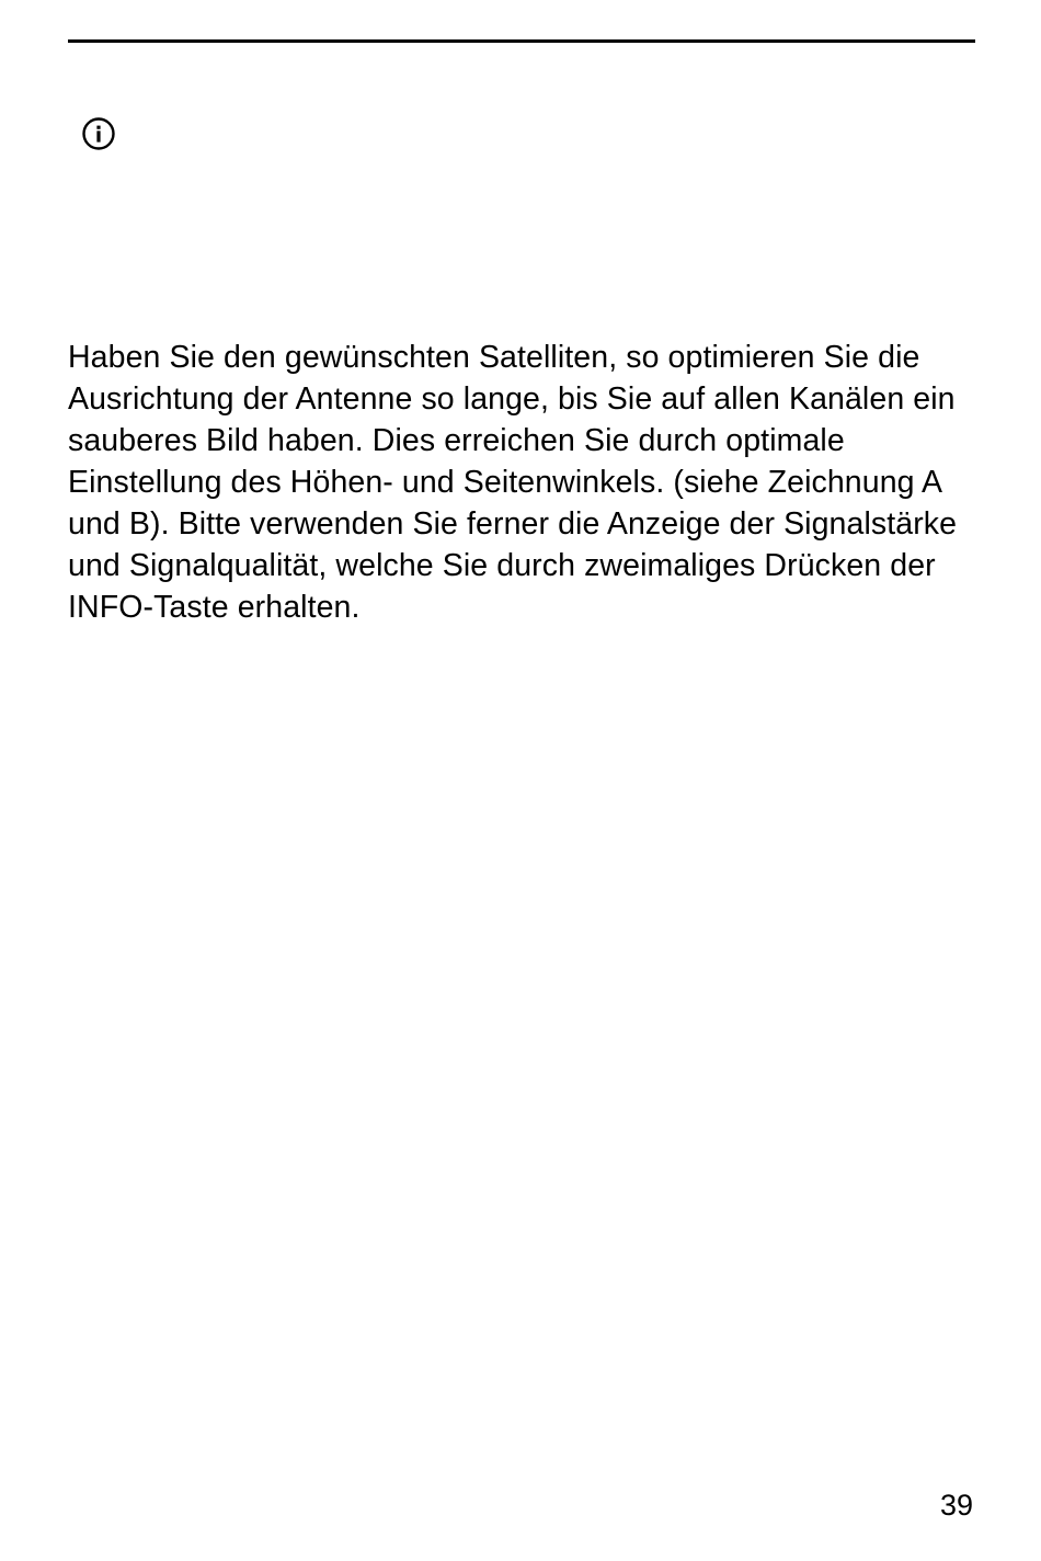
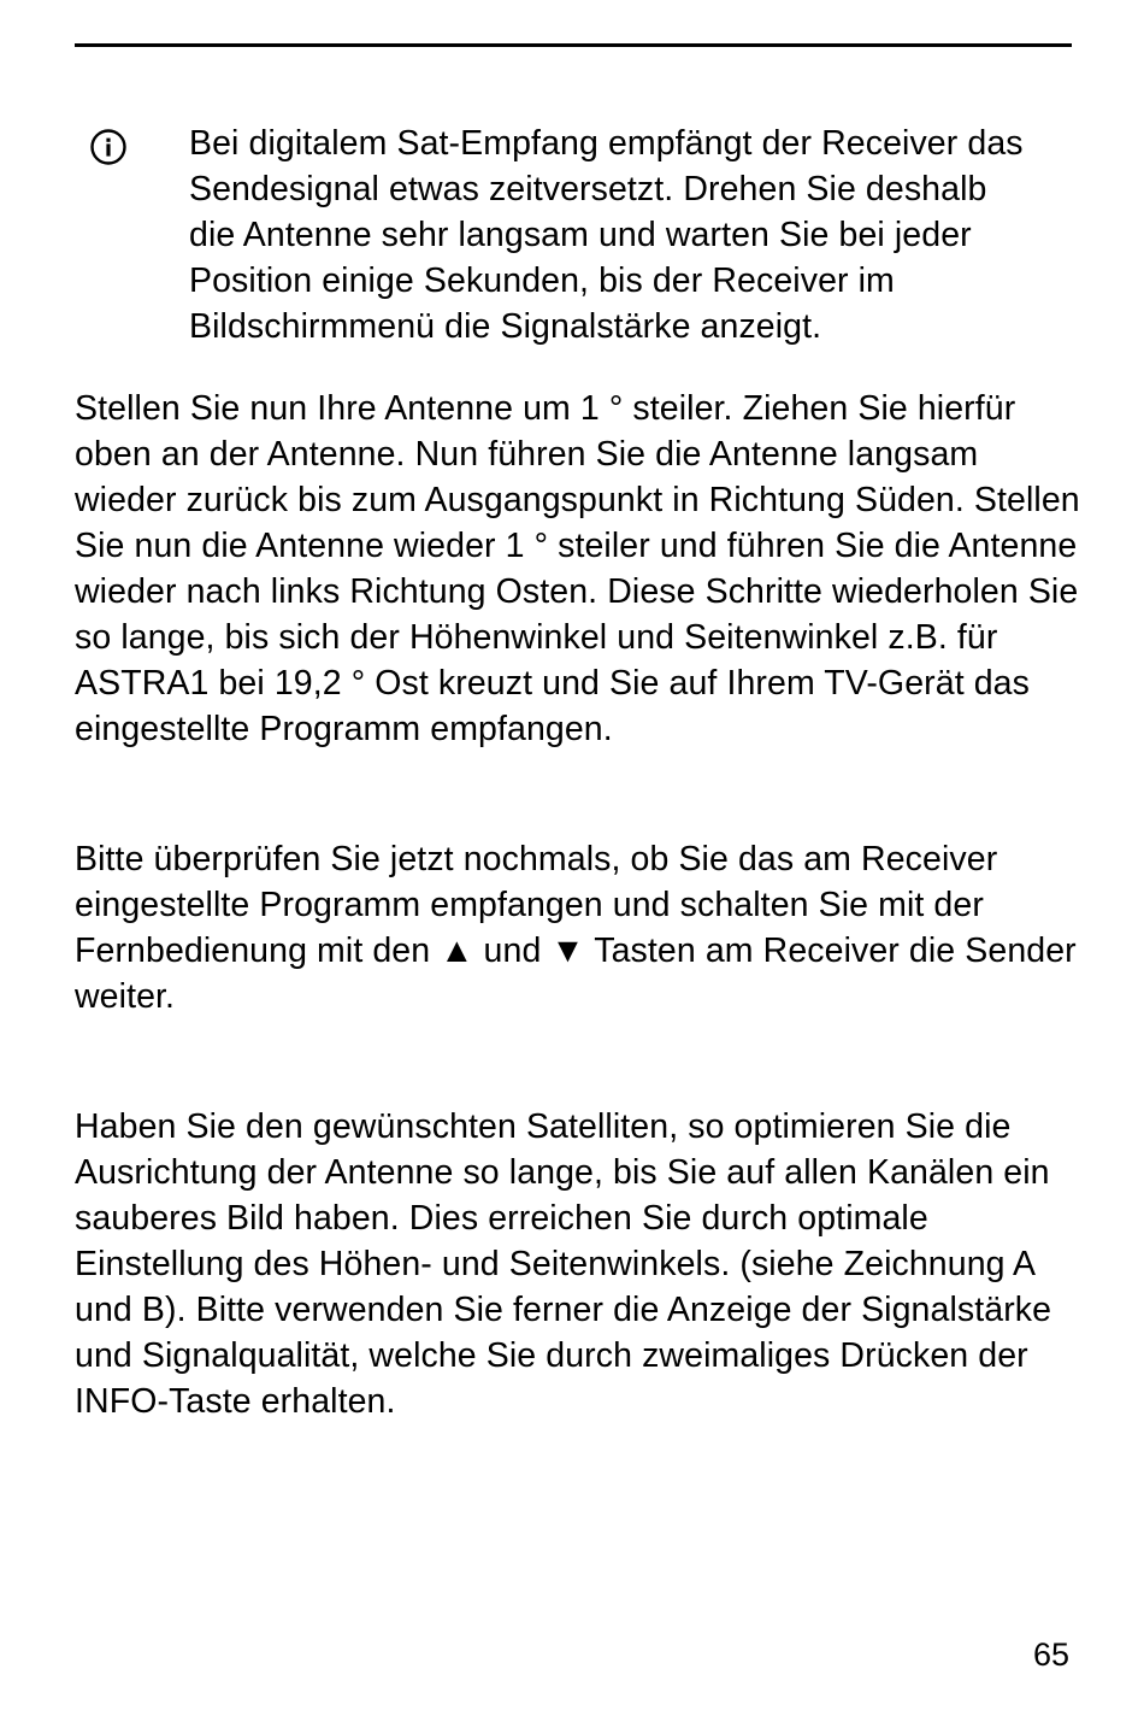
+ Bei digitalem Sat-Empfang empfängt der Receiver das Sendesignal etwas zeitversetzt. Drehen Sie deshalb die Antenne sehr langsam und warten Sie bei jeder Position einige Sekunden, bis der Receiver im Bildschirmmenü die Signalstärke anzeigt.
+ Stellen Sie nun Ihre Antenne um 1 ° steiler. Ziehen Sie hierfür oben an der Antenne. Nun führen Sie die Antenne langsam wieder zurück bis zum Ausgangspunkt in Richtung Süden. Stellen Sie nun die Antenne wieder 1 ° steiler und führen Sie die Antenne wieder nach links Richtung Osten. Diese Schritte wiederholen Sie so lange, bis sich der Höhenwinkel und Seitenwinkel z.B. für ASTRA1 bei 19,2 ° Ost kreuzt und Sie auf Ihrem TV-Gerät das eingestellte Programm empfangen.
+ Bitte überprüfen Sie jetzt nochmals, ob Sie das am Receiver eingestellte Programm empfangen und schalten Sie mit der Fernbedienung mit den ▲ und ▼ Tasten am Receiver die Sender weiter.
  Haben Sie den gewünschten Satelliten, so optimieren Sie die Ausrichtung der Antenne so lange, bis Sie auf allen Kanälen ein sauberes Bild haben. Dies erreichen Sie durch optimale Einstellung des Höhen- und Seitenwinkels. (siehe Zeichnung A und B). Bitte verwenden Sie ferner die Anzeige der Signalstärke und Signalqualität, welche Sie durch zweimaliges Drücken der INFO-Taste erhalten.
- 39
+ 65
